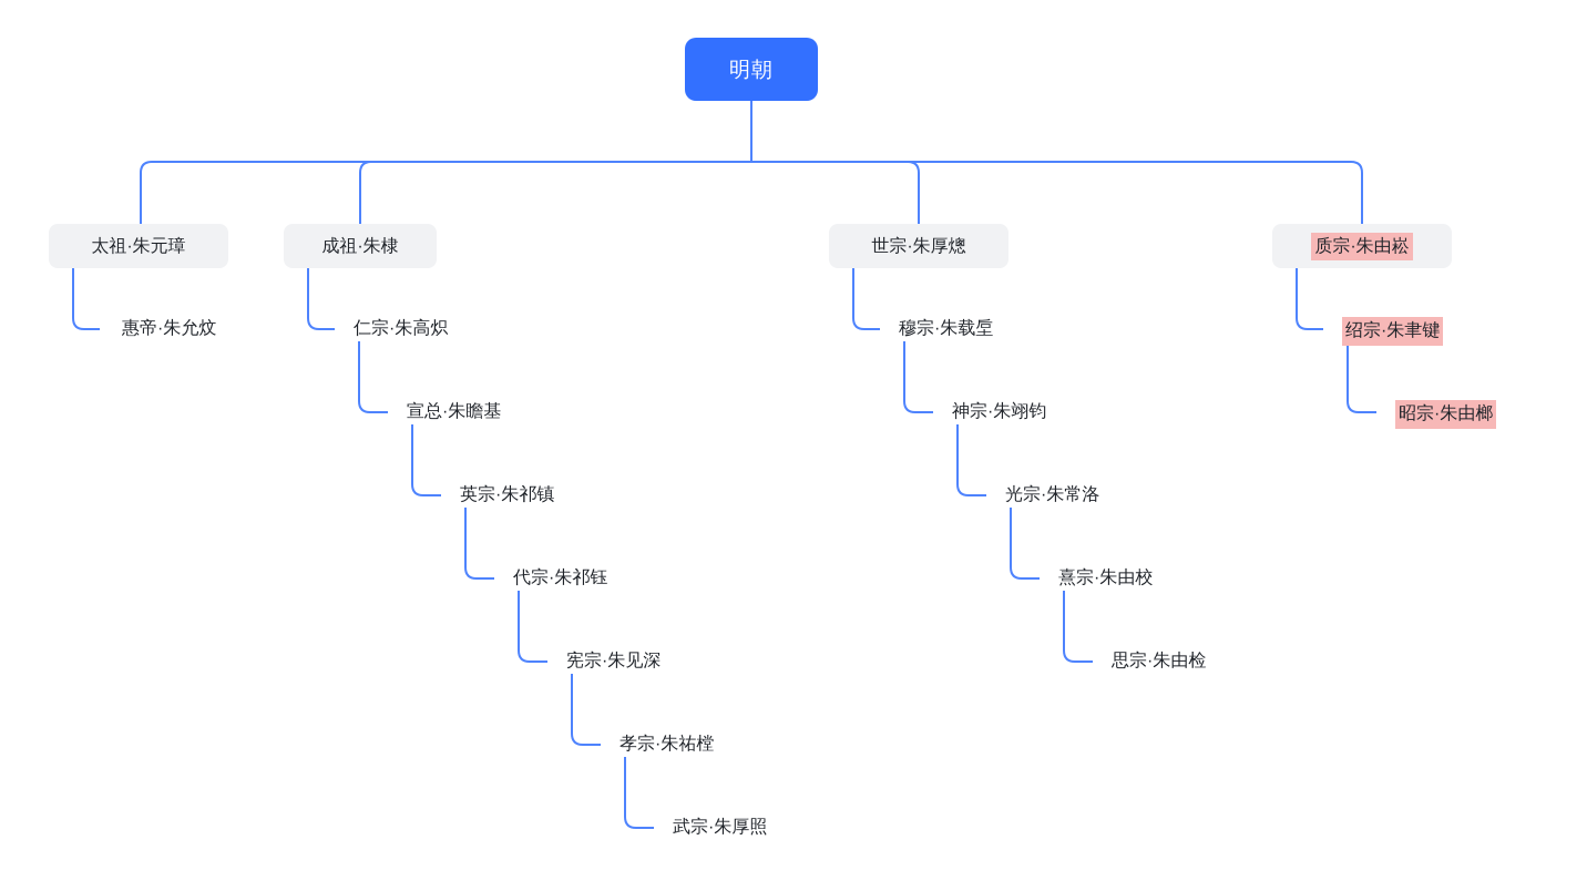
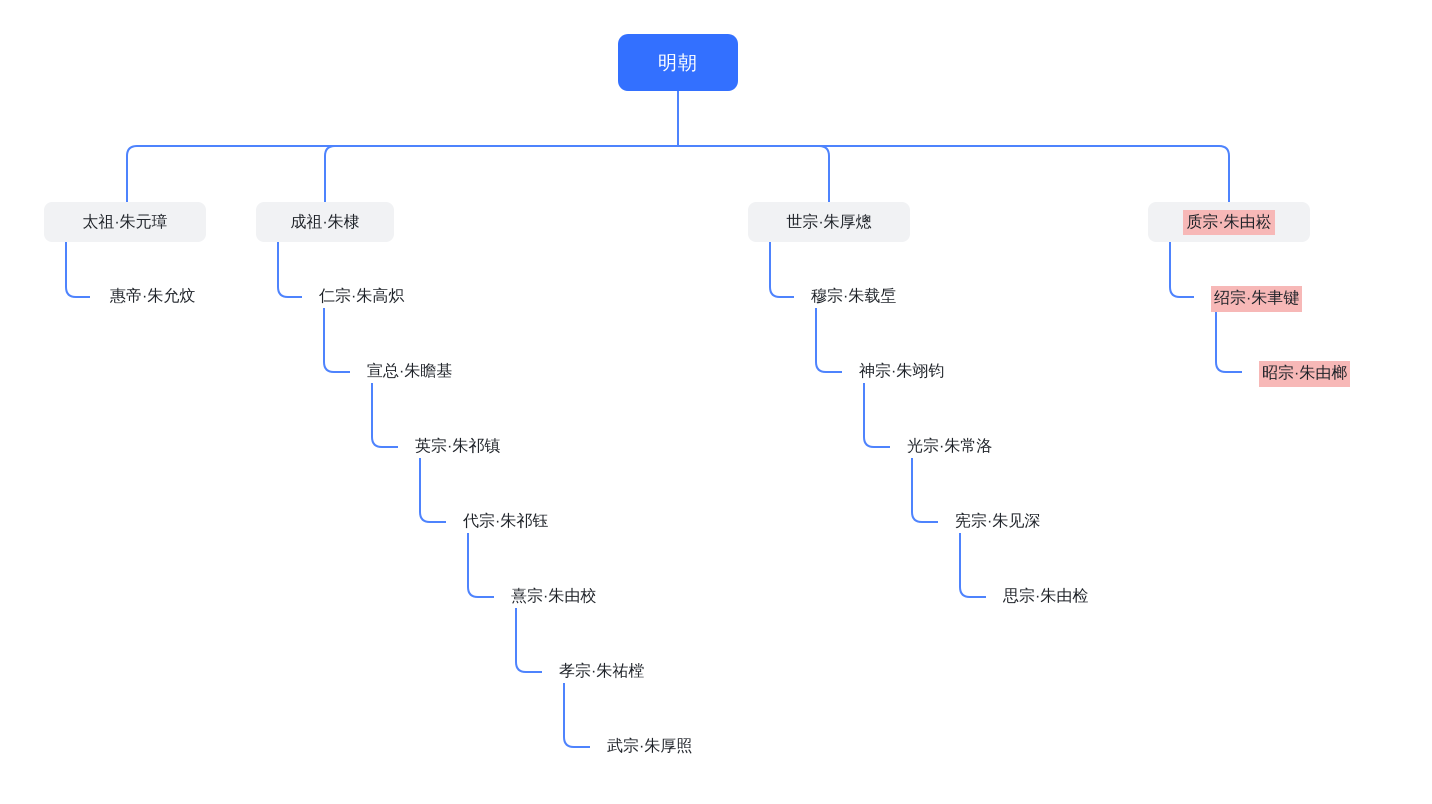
  明朝
  太祖·朱元璋
  成祖·朱棣
  世宗·朱厚熜
  质宗·朱由崧
  惠帝·朱允炆
  仁宗·朱高炽
  宣总·朱瞻基
  英宗·朱祁镇
  代宗·朱祁钰
- 宪宗·朱见深
+ 熹宗·朱由校
  孝宗·朱祐樘
  武宗·朱厚照
  穆宗·朱载垕
  神宗·朱翊钧
  光宗·朱常洛
- 熹宗·朱由校
+ 宪宗·朱见深
  思宗·朱由检
  绍宗·朱聿键
  昭宗·朱由榔
